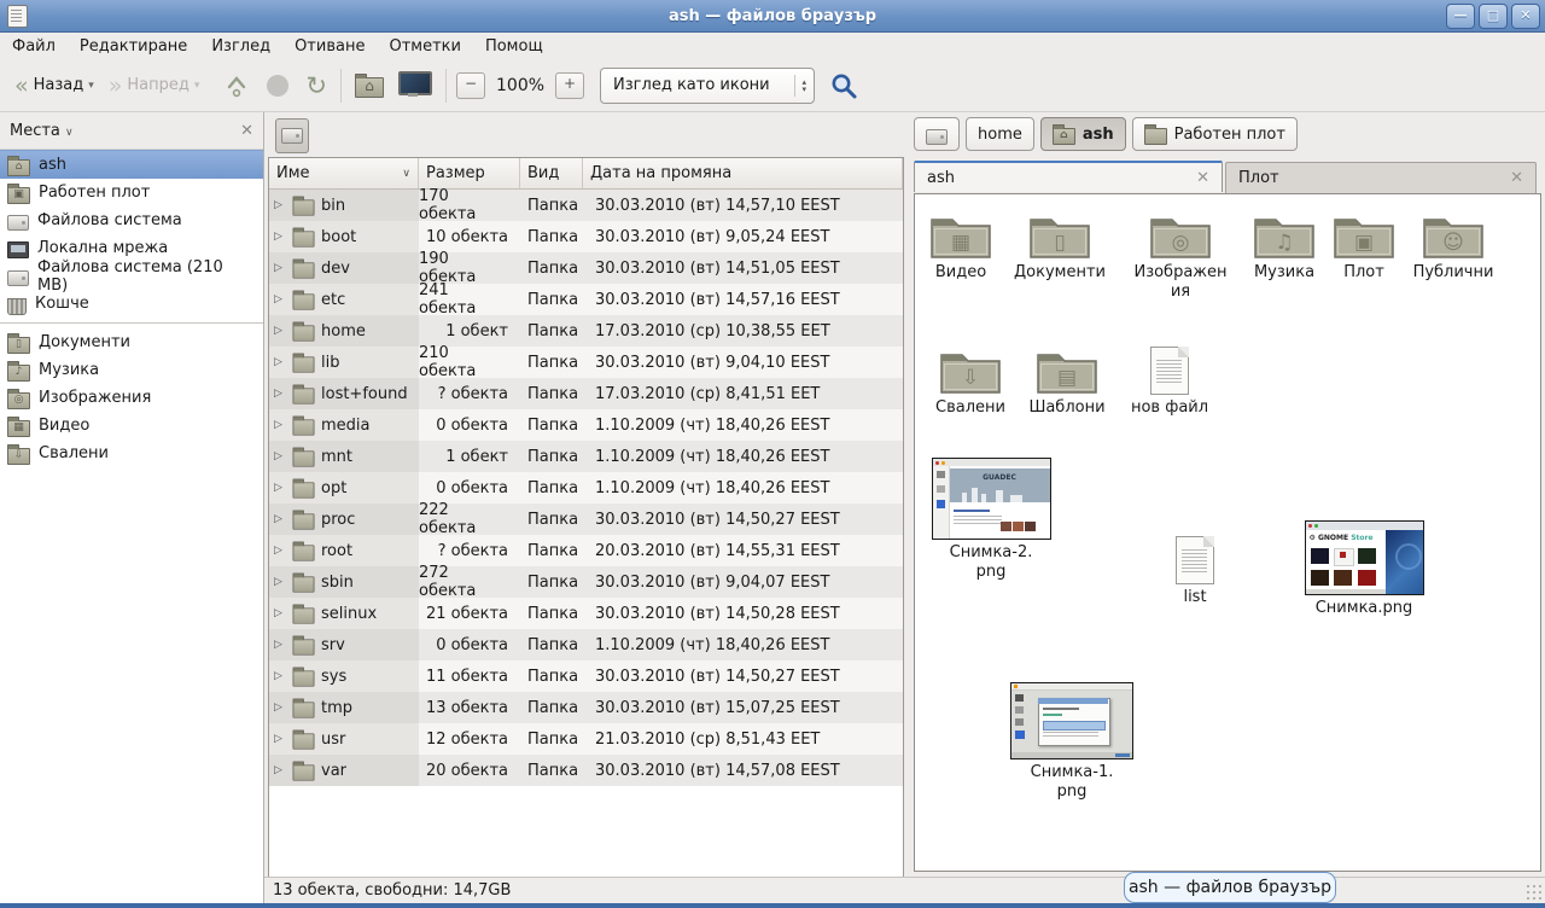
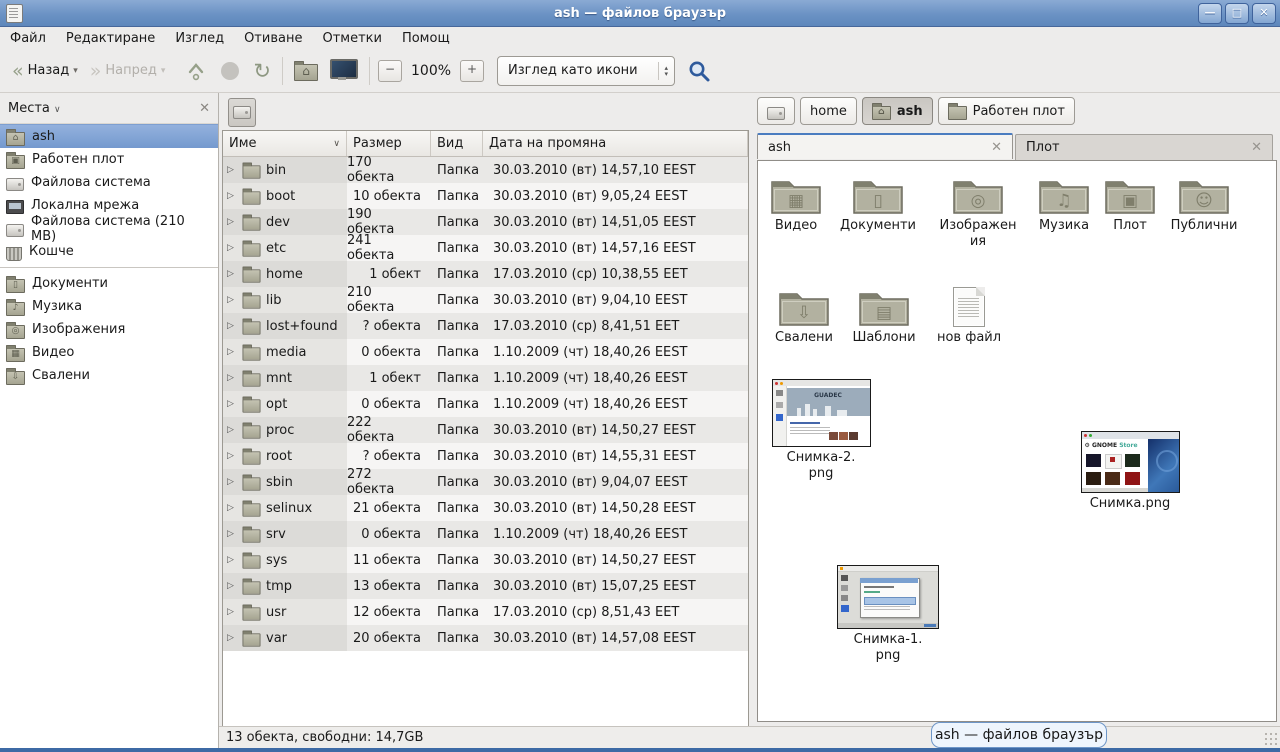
  ash — файлов браузър
  —
  □
  ✕
  Файл
  Редактиране
  Изглед
  Отиване
  Отметки
  Помощ
  «
  Назад
  ▾
  »
  Напред
  ▾
  ↻
  ⌂
  −
  100%
  +
  Изглед като икони
  ▴
  ▾
  Места ∨
  ✕
  ⌂
  ash
  ▣
  Работен плот
  Файлова система
  Локална мрежа
  Файлова система (210 MB)
  Кошче
  ▯
  Документи
  ♪
  Музика
  ◎
  Изображения
  ▦
  Видео
  ⇩
  Свалени
  Име
  ∨
  Размер
  Вид
  Дата на промяна
  ▷
  bin
  170 обекта
  Папка
  30.03.2010 (вт) 14,57,10 EEST
  ▷
  boot
  10 обекта
  Папка
  30.03.2010 (вт) 9,05,24 EEST
  ▷
  dev
  190 обекта
  Папка
  30.03.2010 (вт) 14,51,05 EEST
  ▷
  etc
  241 обекта
  Папка
  30.03.2010 (вт) 14,57,16 EEST
  ▷
  home
  1 обект
  Папка
  17.03.2010 (ср) 10,38,55 EET
  ▷
  lib
  210 обекта
  Папка
  30.03.2010 (вт) 9,04,10 EEST
  ▷
  lost+found
  ? обекта
  Папка
  17.03.2010 (ср) 8,41,51 EET
  ▷
  media
  0 обекта
  Папка
  1.10.2009 (чт) 18,40,26 EEST
  ▷
  mnt
  1 обект
  Папка
  1.10.2009 (чт) 18,40,26 EEST
  ▷
  opt
  0 обекта
  Папка
  1.10.2009 (чт) 18,40,26 EEST
  ▷
  proc
  222 обекта
  Папка
  30.03.2010 (вт) 14,50,27 EEST
  ▷
  root
  ? обекта
  Папка
- 20.03.2010 (вт) 14,55,31 EEST
+ 30.03.2010 (вт) 14,55,31 EEST
  ▷
  sbin
  272 обекта
  Папка
  30.03.2010 (вт) 9,04,07 EEST
  ▷
  selinux
  21 обекта
  Папка
  30.03.2010 (вт) 14,50,28 EEST
  ▷
  srv
  0 обекта
  Папка
  1.10.2009 (чт) 18,40,26 EEST
  ▷
  sys
  11 обекта
  Папка
  30.03.2010 (вт) 14,50,27 EEST
  ▷
  tmp
  13 обекта
  Папка
  30.03.2010 (вт) 15,07,25 EEST
  ▷
  usr
  12 обекта
  Папка
- 21.03.2010 (ср) 8,51,43 EET
+ 17.03.2010 (ср) 8,51,43 EET
  ▷
  var
  20 обекта
  Папка
  30.03.2010 (вт) 14,57,08 EEST
  home
  ⌂
  ash
  Работен плот
  ash
  ✕
  Плот
  ✕
  ▦
  Видео
  ▯
  Документи
  ◎
  Изображен
  ия
  ♫
  Музика
  ▣
  Плот
  ☺
  Публични
  ⇩
  Свалени
  ▤
  Шаблони
  нов файл
  Снимка-2.
  png
- list
  Снимка.png
  Снимка-1.
  png
  13 обекта, свободни: 14,7GB
  ash — файлов браузър
